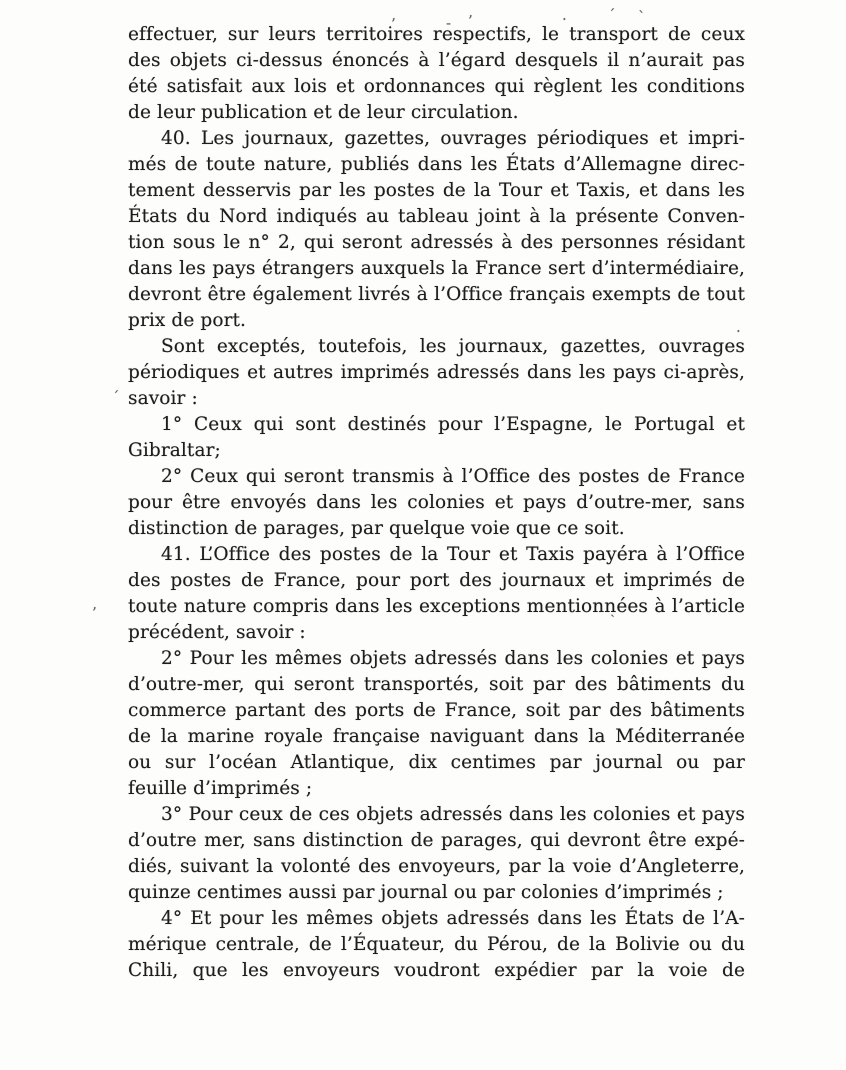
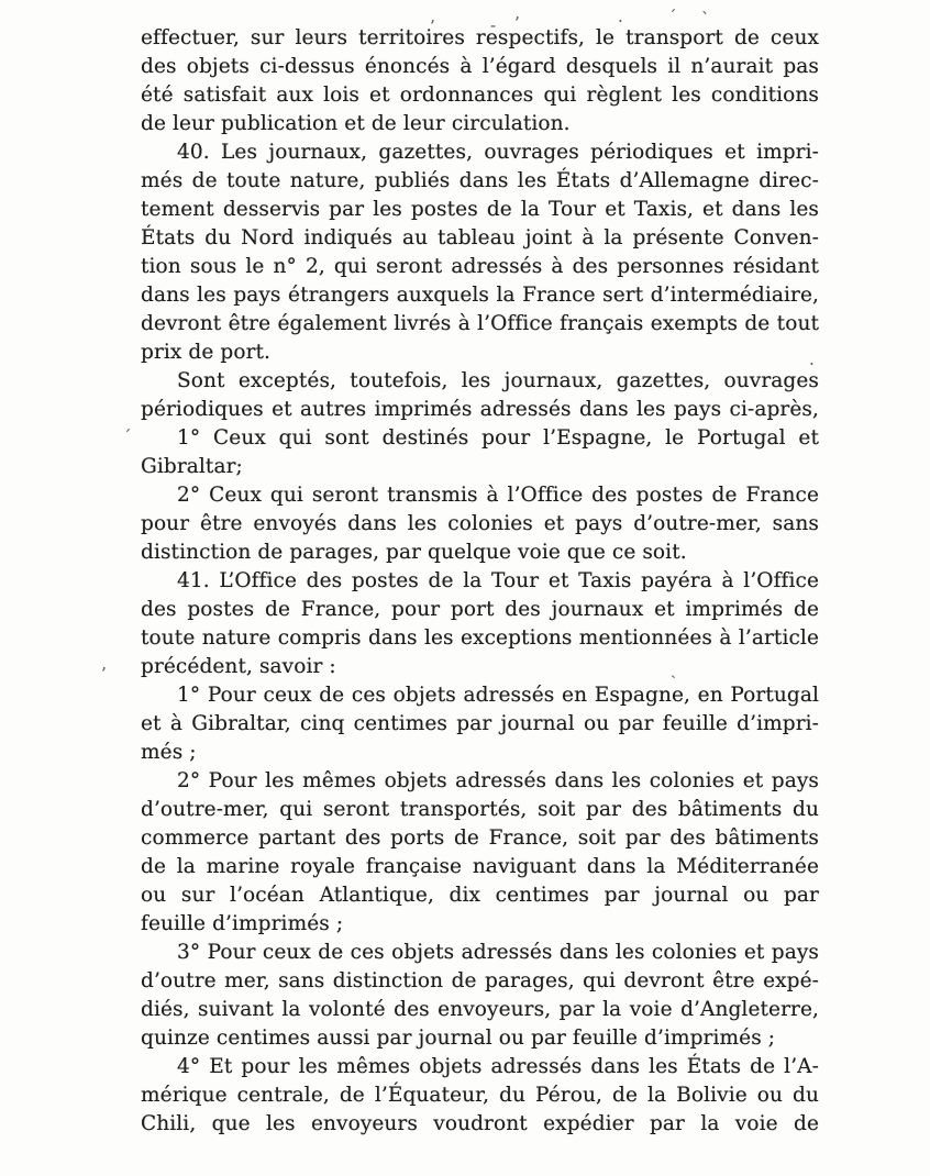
  ’
  -
  ’
  ·
  ˊ
  ˋ
  ˊ
  ’
  ·
  ˏ
  effectuer, sur leurs territoires respectifs, le transport de ceux
  des objets ci-dessus énoncés à l’égard desquels il n’aurait pas
  été satisfait aux lois et ordonnances qui règlent les conditions
  de leur publication et de leur circulation.
  40. Les journaux, gazettes, ouvrages périodiques et impri-
  més de toute nature, publiés dans les États d’Allemagne direc-
  tement desservis par les postes de la Tour et Taxis, et dans les
  États du Nord indiqués au tableau joint à la présente Conven-
  tion sous le n° 2, qui seront adressés à des personnes résidant
  dans les pays étrangers auxquels la France sert d’intermédiaire,
  devront être également livrés à l’Office français exempts de tout
  prix de port.
  Sont exceptés, toutefois, les journaux, gazettes, ouvrages
  périodiques et autres imprimés adressés dans les pays ci-après,
- savoir :
  1° Ceux qui sont destinés pour l’Espagne, le Portugal et
  Gibraltar;
  2° Ceux qui seront transmis à l’Office des postes de France
  pour être envoyés dans les colonies et pays d’outre-mer, sans
  distinction de parages, par quelque voie que ce soit.
  41. L’Office des postes de la Tour et Taxis payéra à l’Office
  des postes de France, pour port des journaux et imprimés de
  toute nature compris dans les exceptions mentionnées à l’article
  précédent, savoir :
+ 1° Pour ceux de ces objets adressés en Espagne, en Portugal
+ et à Gibraltar, cinq centimes par journal ou par feuille d’impri-
+ més ;
  2° Pour les mêmes objets adressés dans les colonies et pays
  d’outre-mer, qui seront transportés, soit par des bâtiments du
  commerce partant des ports de France, soit par des bâtiments
  de la marine royale française naviguant dans la Méditerranée
  ou sur l’océan Atlantique, dix centimes par journal ou par
  feuille d’imprimés ;
  3° Pour ceux de ces objets adressés dans les colonies et pays
  d’outre mer, sans distinction de parages, qui devront être expé-
  diés, suivant la volonté des envoyeurs, par la voie d’Angleterre,
- quinze centimes aussi par journal ou par colonies d’imprimés ;
+ quinze centimes aussi par journal ou par feuille d’imprimés ;
  4° Et pour les mêmes objets adressés dans les États de l’A-
  mérique centrale, de l’Équateur, du Pérou, de la Bolivie ou du
  Chili, que les envoyeurs voudront expédier par la voie de
